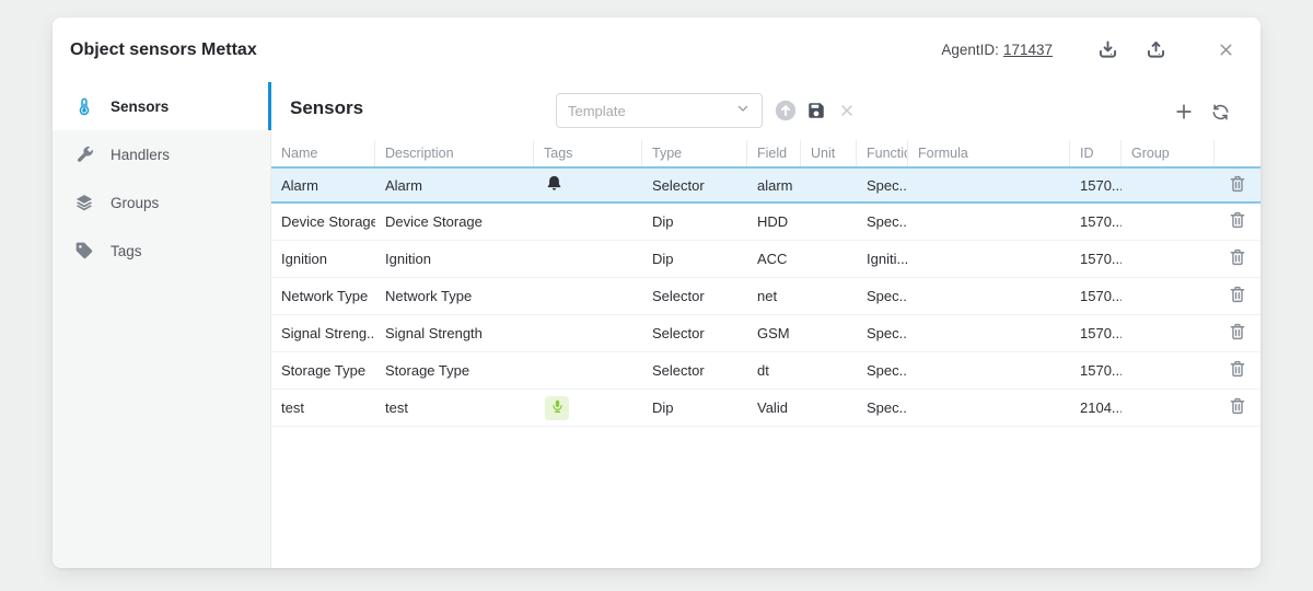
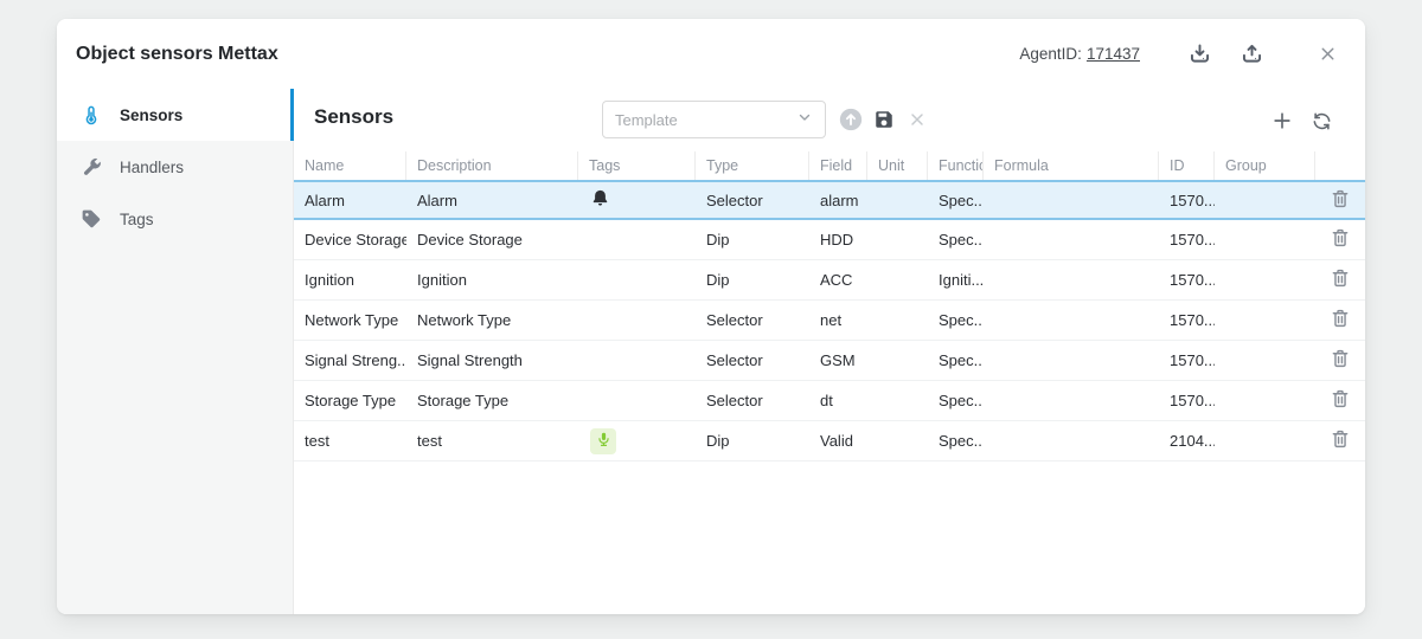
  Object sensors Mettax
  AgentID:
  171437
  Sensors
  Handlers
- Groups
  Tags
  Sensors
  Template
  Name
  Description
  Tags
  Type
  Field
  Unit
  Functio
  Formula
  ID
  Group
  Alarm
  Alarm
  Selector
  alarm
  Spec..
  1570...
  Device Storage
  Device Storage
  Dip
  HDD
  Spec..
  1570...
  Ignition
  Ignition
  Dip
  ACC
  Igniti...
  1570...
  Network Type
  Network Type
  Selector
  net
  Spec..
  1570...
  Signal Streng..
  Signal Strength
  Selector
  GSM
  Spec..
  1570...
  Storage Type
  Storage Type
  Selector
  dt
  Spec..
  1570...
  test
  test
  Dip
  Valid
  Spec..
  2104...
